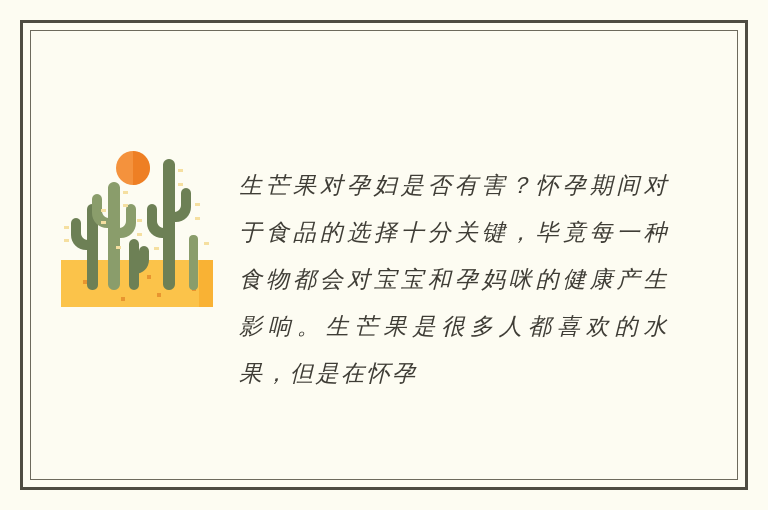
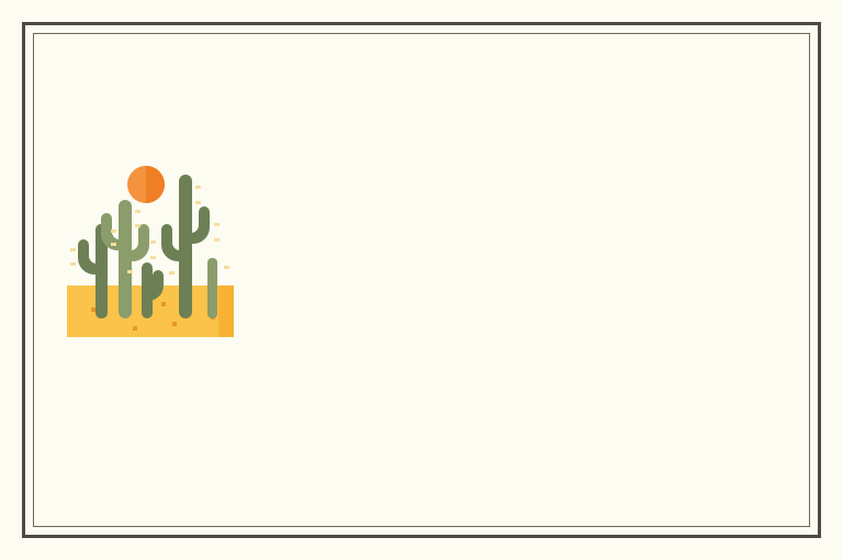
- 生芒果对孕妇是否有害？怀孕期间对于食品的选择十分关键，毕竟每一种食物都会对宝宝和孕妈咪的健康产生影响。生芒果是很多人都喜欢的水果，但是在怀孕
